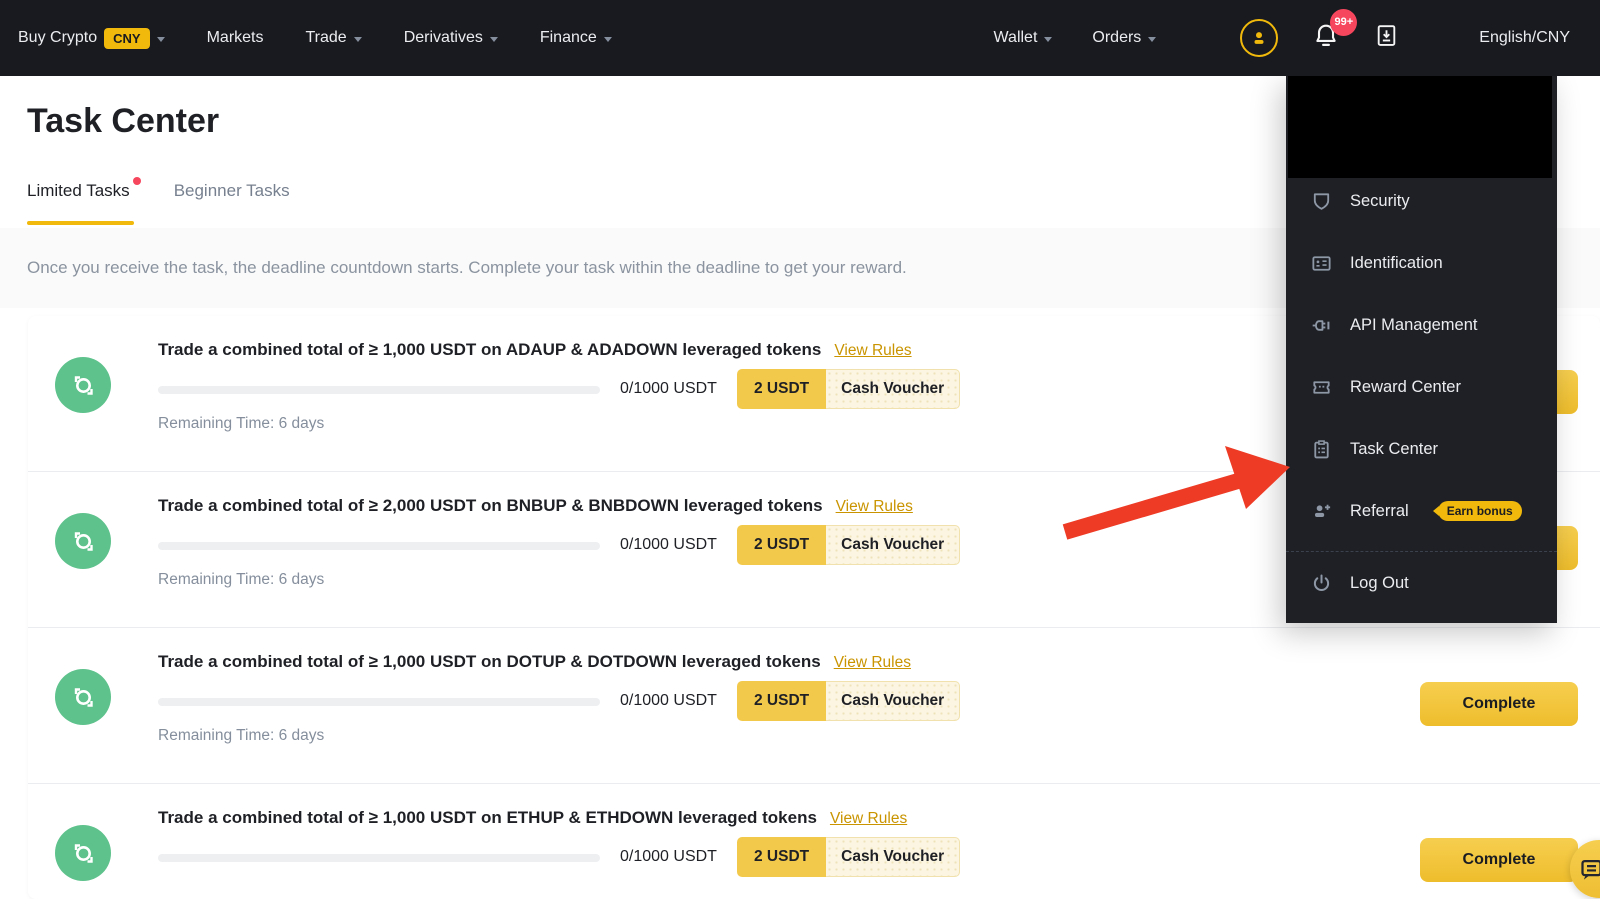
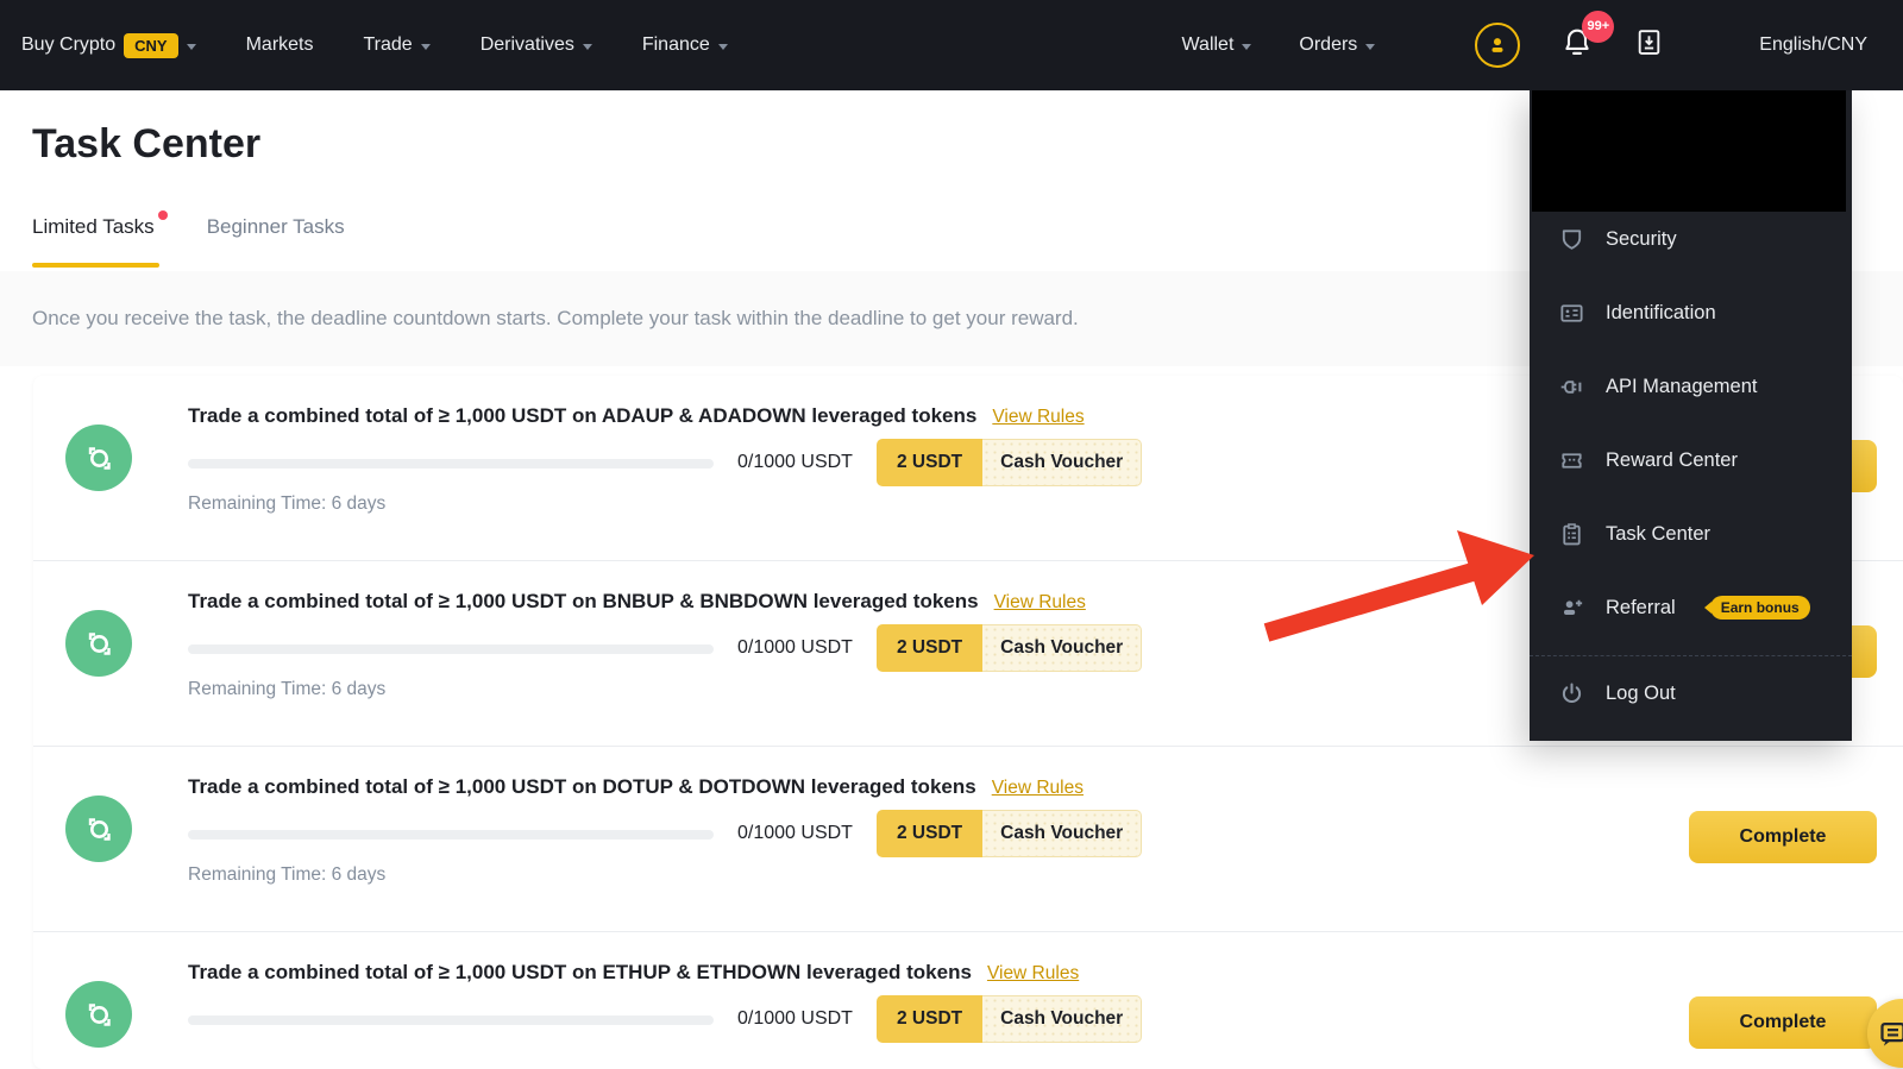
  Buy Crypto
  CNY
  Markets
  Trade
  Derivatives
  Finance
  Wallet
  Orders
  99+
  English/CNY
  Task Center
  Limited Tasks
  Beginner Tasks
  Once you receive the task, the deadline countdown starts. Complete your task within the deadline to get your reward.
  Trade a combined total of ≥ 1,000 USDT on ADAUP & ADADOWN leveraged tokens
  View Rules
  0/1000 USDT
  2 USDT
  Cash Voucher
  Remaining Time: 6 days
- Trade a combined total of ≥ 2,000 USDT on BNBUP & BNBDOWN leveraged tokens
+ Trade a combined total of ≥ 1,000 USDT on BNBUP & BNBDOWN leveraged tokens
  View Rules
  0/1000 USDT
  2 USDT
  Cash Voucher
  Remaining Time: 6 days
  Trade a combined total of ≥ 1,000 USDT on DOTUP & DOTDOWN leveraged tokens
  View Rules
  0/1000 USDT
  2 USDT
  Cash Voucher
  Remaining Time: 6 days
  Complete
  Trade a combined total of ≥ 1,000 USDT on ETHUP & ETHDOWN leveraged tokens
  View Rules
  0/1000 USDT
  2 USDT
  Cash Voucher
  Complete
  Security
  Identification
  API Management
  Reward Center
  Task Center
  Referral
  Earn bonus
  Log Out
